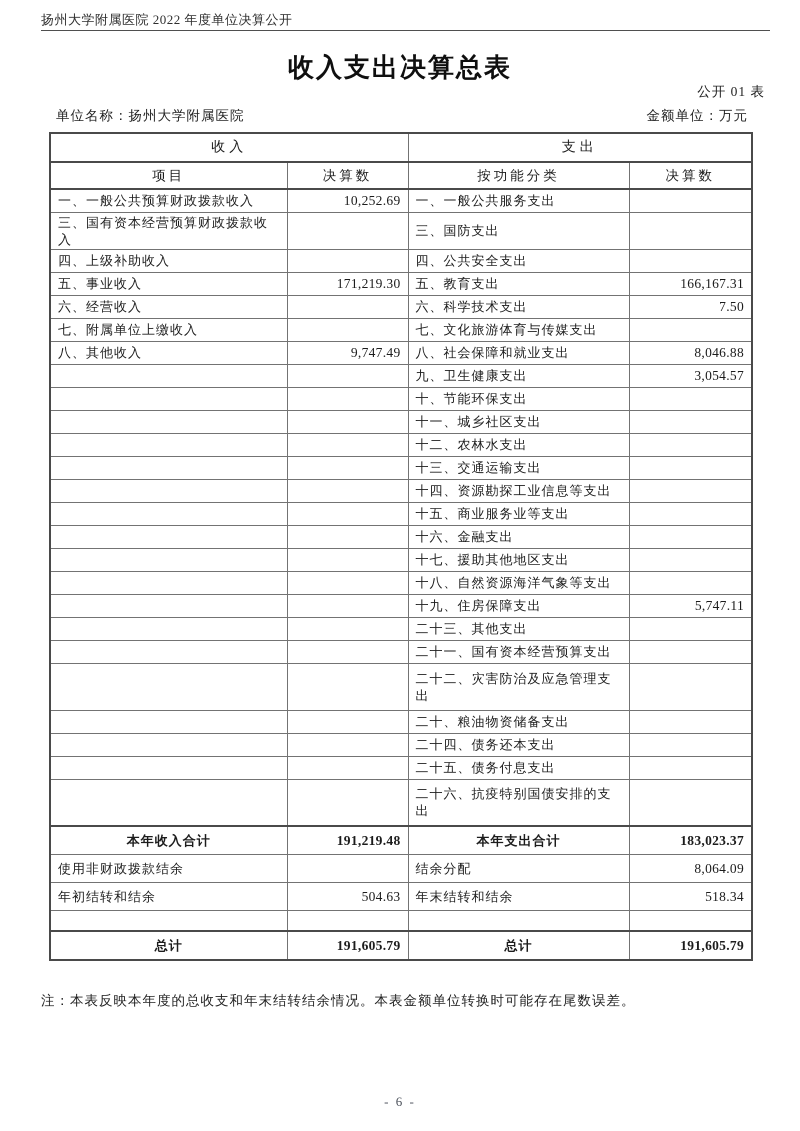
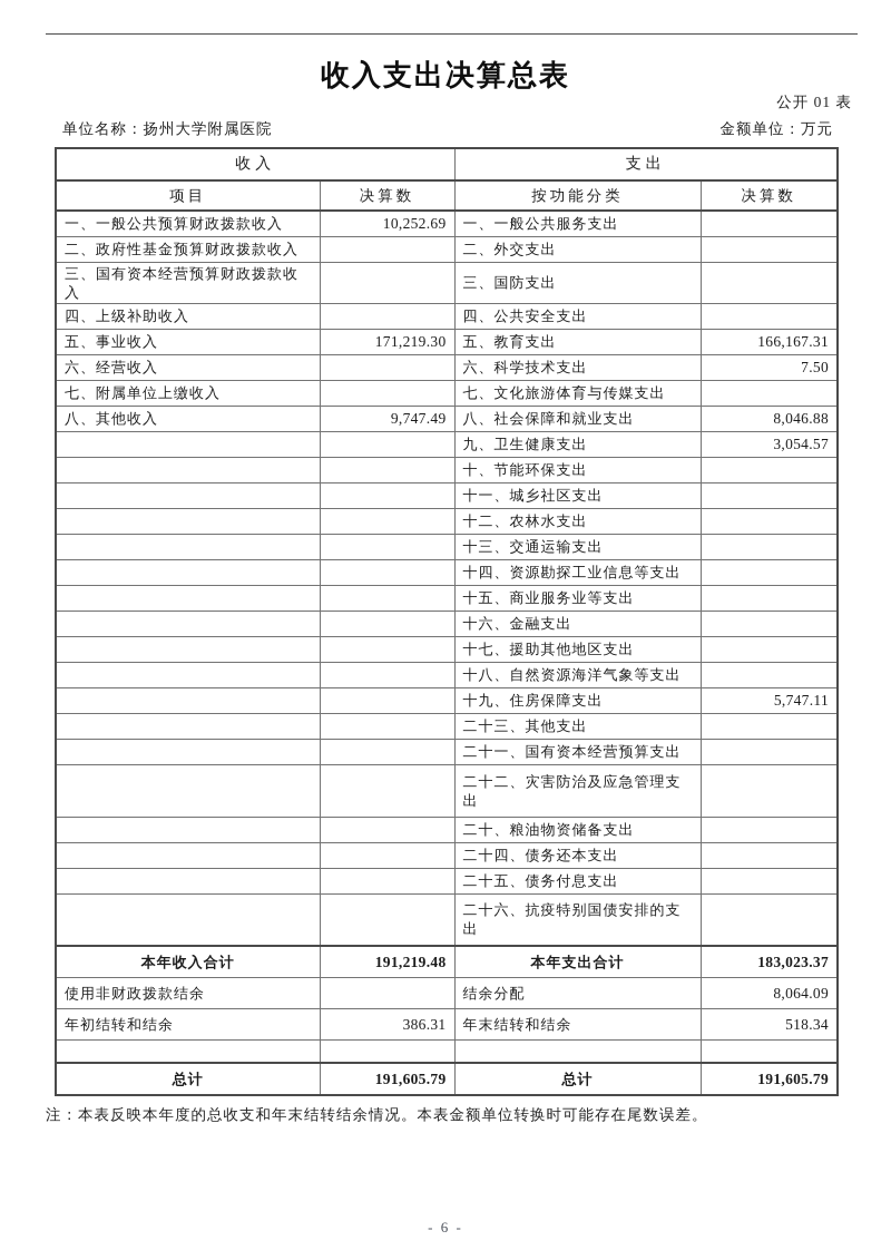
- 扬州大学附属医院 2022 年度单位决算公开
  收入支出决算总表
  公开 01 表
  单位名称：扬州大学附属医院
  金额单位：万元
  收入	支出
  项目	决算数	按功能分类	决算数
  一、一般公共预算财政拨款收入	10,252.69	一、一般公共服务支出
+ 二、政府性基金预算财政拨款收入		二、外交支出
  三、国有资本经营预算财政拨款收入		三、国防支出
  四、上级补助收入		四、公共安全支出
  五、事业收入	171,219.30	五、教育支出	166,167.31
  六、经营收入		六、科学技术支出	7.50
  七、附属单位上缴收入		七、文化旅游体育与传媒支出
  八、其他收入	9,747.49	八、社会保障和就业支出	8,046.88
  		九、卫生健康支出	3,054.57
  		十、节能环保支出
  		十一、城乡社区支出
  		十二、农林水支出
  		十三、交通运输支出
  		十四、资源勘探工业信息等支出
  		十五、商业服务业等支出
  		十六、金融支出
  		十七、援助其他地区支出
  		十八、自然资源海洋气象等支出
  		十九、住房保障支出	5,747.11
  		二十三、其他支出
  		二十一、国有资本经营预算支出
  		二十二、灾害防治及应急管理支出
  		二十、粮油物资储备支出
  		二十四、债务还本支出
  		二十五、债务付息支出
  		二十六、抗疫特别国债安排的支出
  本年收入合计	191,219.48	本年支出合计	183,023.37
  使用非财政拨款结余		结余分配	8,064.09
- 年初结转和结余	504.63	年末结转和结余	518.34
+ 年初结转和结余	386.31	年末结转和结余	518.34
  总计	191,605.79	总计	191,605.79
  注：本表反映本年度的总收支和年末结转结余情况。本表金额单位转换时可能存在尾数误差。
  - 6 -
